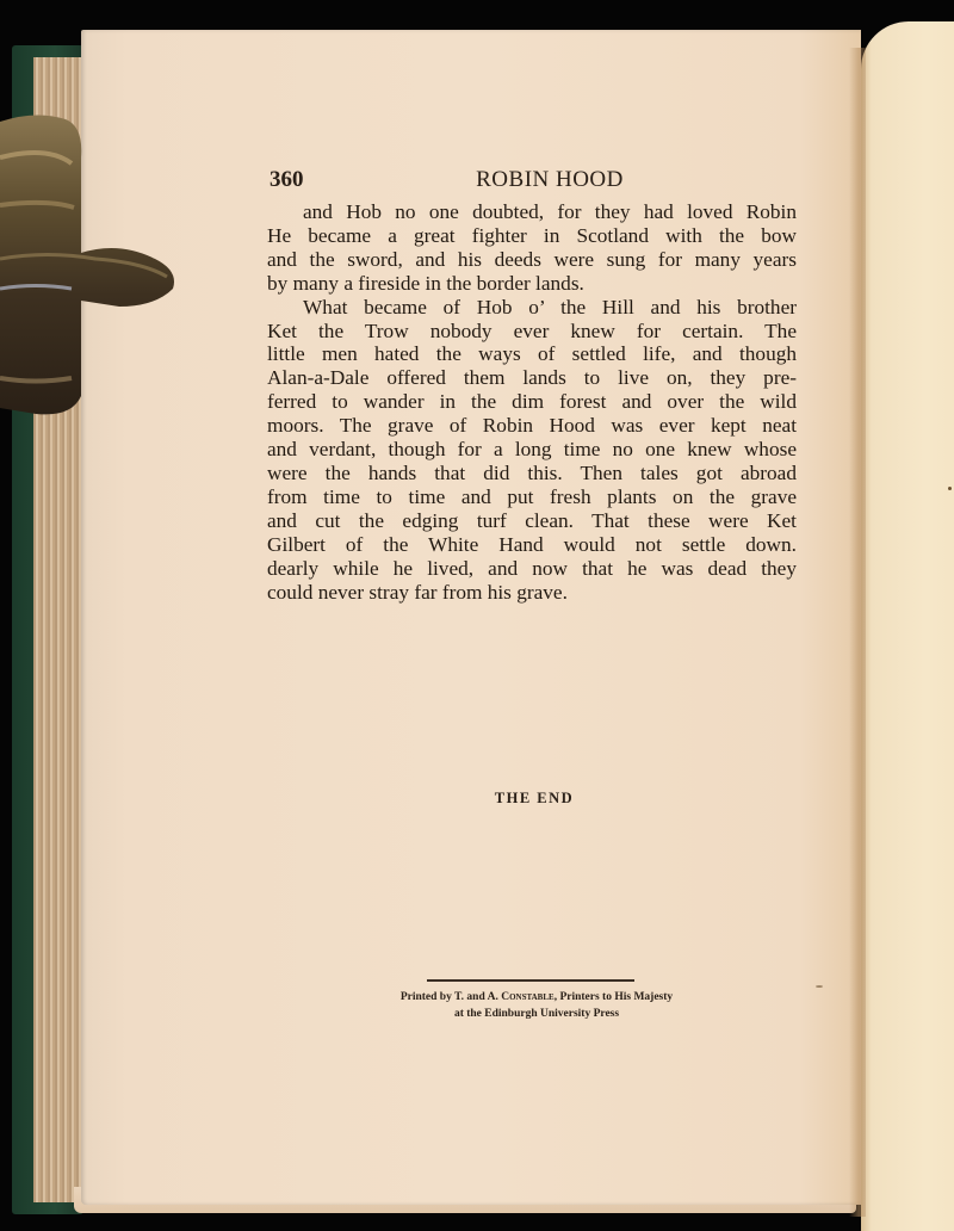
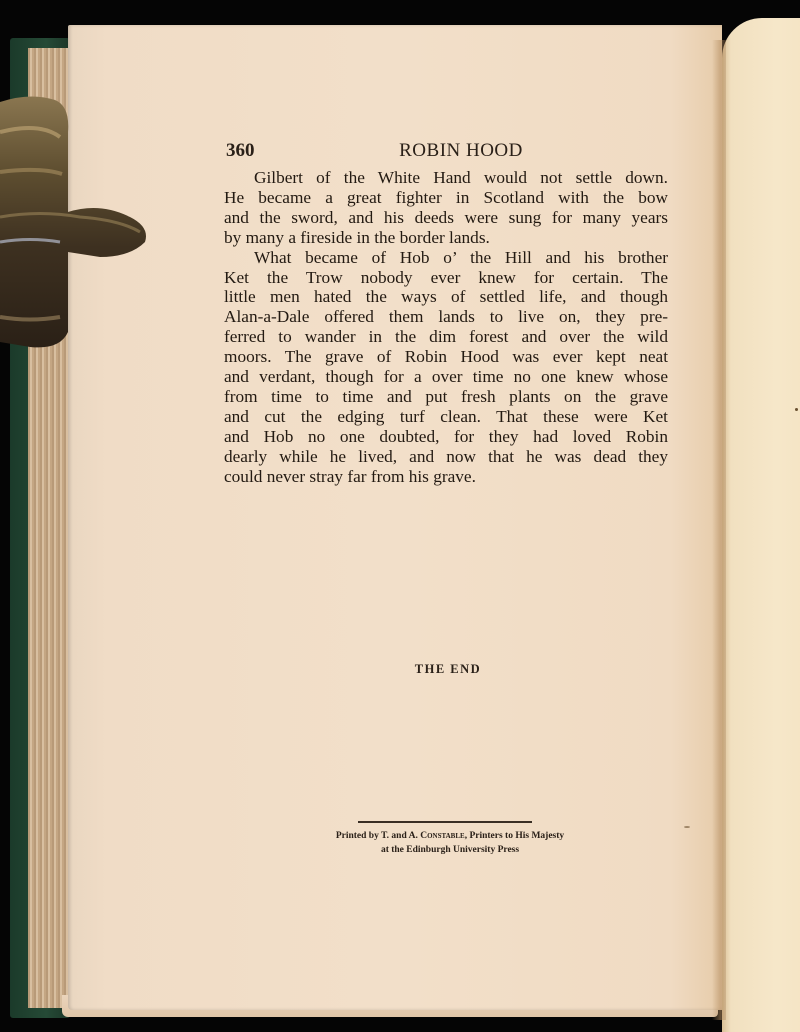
  360
  ROBIN HOOD
- and Hob no one doubted, for they had loved Robin
+ Gilbert of the White Hand would not settle down.
  He became a great fighter in Scotland with the bow
  and the sword, and his deeds were sung for many years
  by many a fireside in the border lands.
  What became of Hob o’ the Hill and his brother
  Ket the Trow nobody ever knew for certain. The
  little men hated the ways of settled life, and though
  Alan-a-Dale offered them lands to live on, they pre-
  ferred to wander in the dim forest and over the wild
  moors. The grave of Robin Hood was ever kept neat
- and verdant, though for a long time no one knew whose
+ and verdant, though for a over time no one knew whose
- were the hands that did this. Then tales got abroad
  from time to time and put fresh plants on the grave
  and cut the edging turf clean. That these were Ket
- Gilbert of the White Hand would not settle down.
+ and Hob no one doubted, for they had loved Robin
  dearly while he lived, and now that he was dead they
  could never stray far from his grave.
  THE END
  Printed by T. and A. Constable, Printers to His Majesty
  at the Edinburgh University Press
